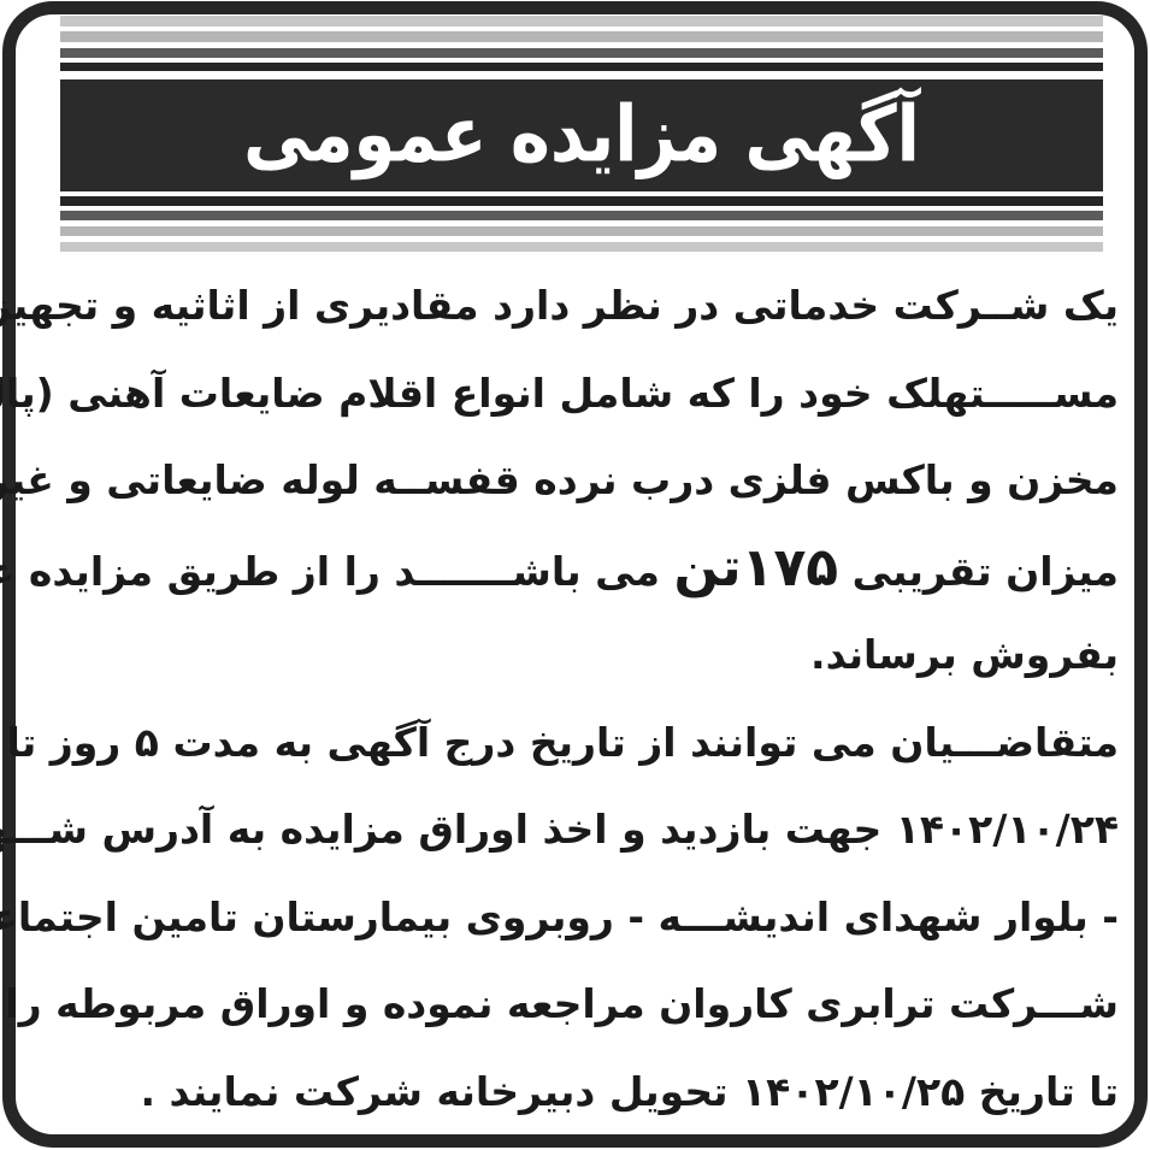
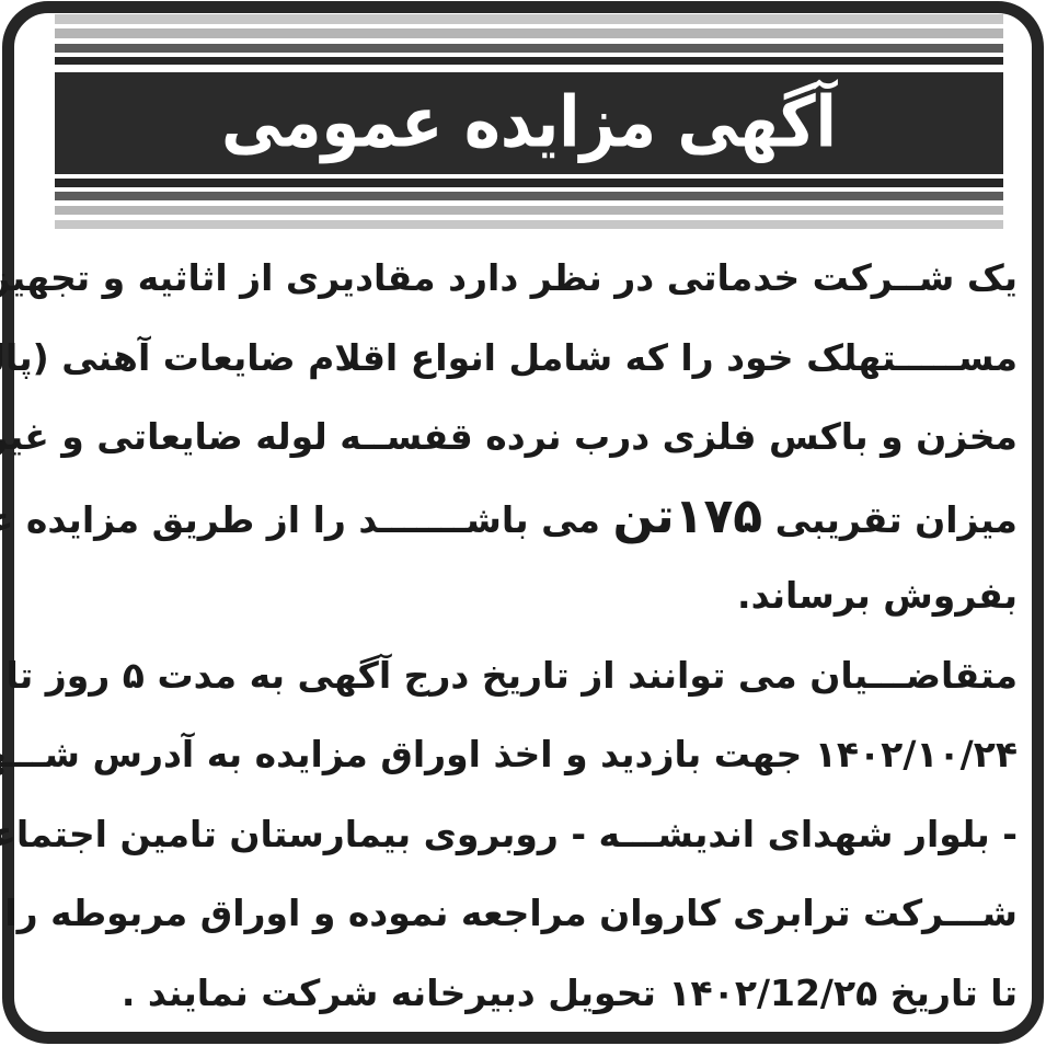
  آگهی مزایده عمومی
  یک شــرکت خدماتی در نظر دارد مقادیری از اثاثیه و تجهیز
  مســـــتهلک خود را که شامل انواع اقلام ضایعات آهنی (پا
  مخزن و باکس فلزی درب نرده قفســه لوله ضایعاتی و غی
  میزان تقریبی ۱۷۵تن می باشـــــــد را از طریق مزایده ع
  بفروش برساند.
  متقاضـــیان می توانند از تاریخ درج آگهی به مدت ۵ روز تا
  ۱۴۰۲/۱۰/۲۴ جهت بازدید و اخذ اوراق مزایده به آدرس شـــ
  - بلوار شهدای اندیشـــه - روبروی بیمارستان تامین اجتماع
  شـــرکت ترابری کاروان مراجعه نموده و اوراق مربوطه را
- تا تاریخ ۱۴۰۲/۱۰/۲۵ تحویل دبیرخانه شرکت نمایند .
+ تا تاریخ ۱۴۰۲/12/۲۵ تحویل دبیرخانه شرکت نمایند .
